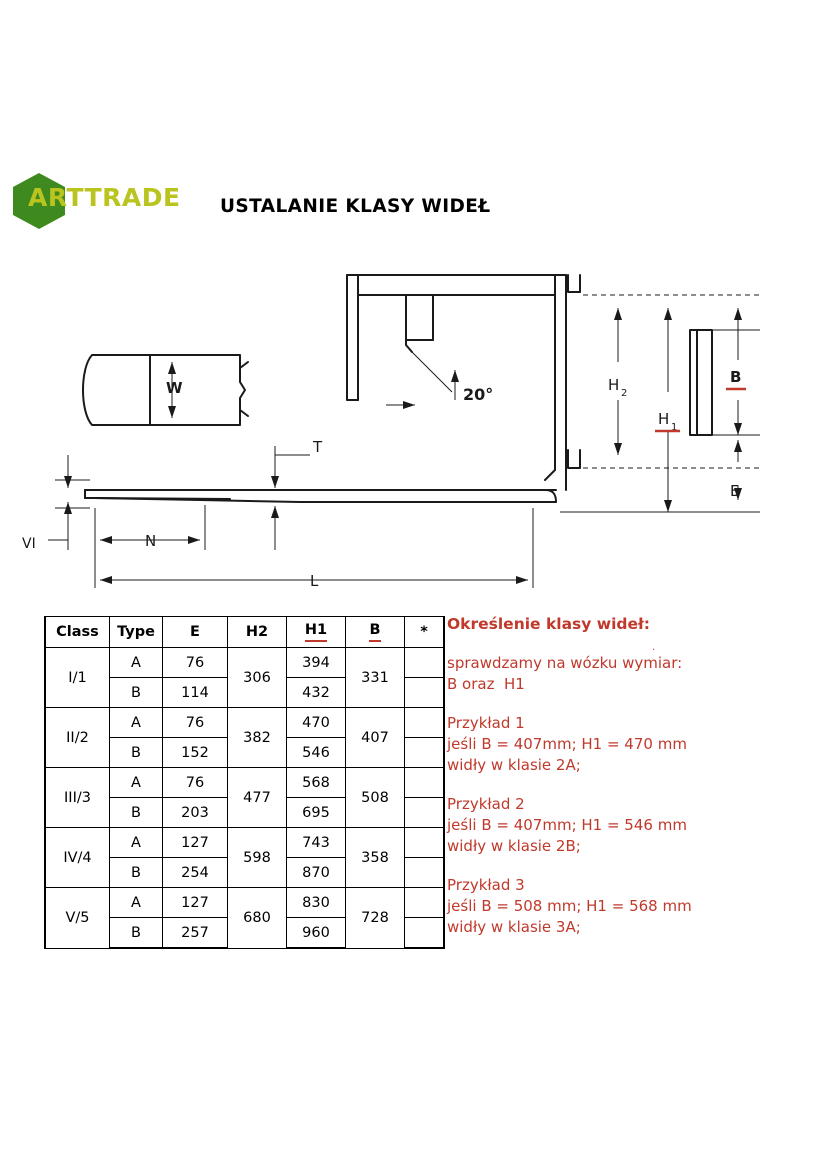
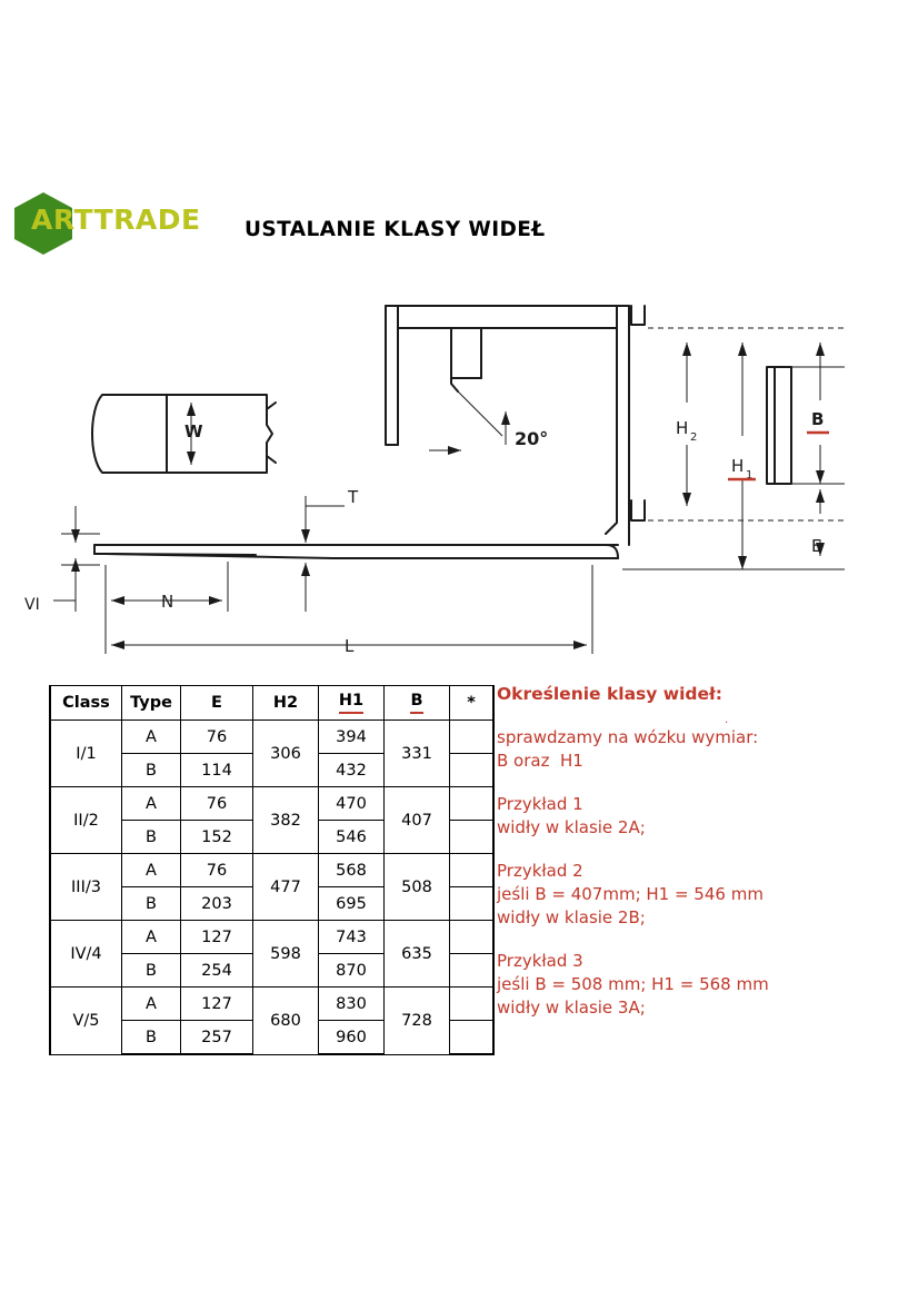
  ARTTRADE
  USTALANIE KLASY WIDEŁ
  W
  T
  N
  L
  VI
  20°
  H
  2
  H
  1
  B
  E
  Class	Type	E	H2	H1	B	*
  I/1	A	76	306	394	331
  B	114	432
  II/2	A	76	382	470	407
  B	152	546
  III/3	A	76	477	568	508
  B	203	695
- IV/4	A	127	598	743	358
+ IV/4	A	127	598	743	635
  B	254	870
  V/5	A	127	680	830	728
  B	257	960
  Określenie klasy wideł:
  ·
  sprawdzamy na wózku wymiar:
  B oraz H1
  Przykład 1
- jeśli B = 407mm; H1 = 470 mm
  widły w klasie 2A;
  Przykład 2
  jeśli B = 407mm; H1 = 546 mm
  widły w klasie 2B;
  Przykład 3
  jeśli B = 508 mm; H1 = 568 mm
  widły w klasie 3A;
